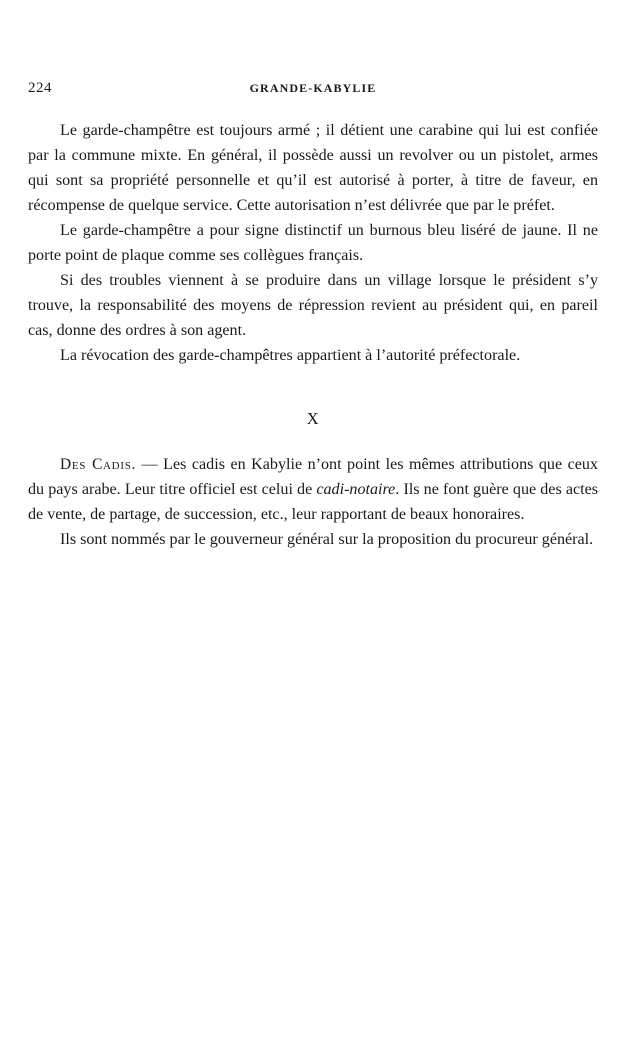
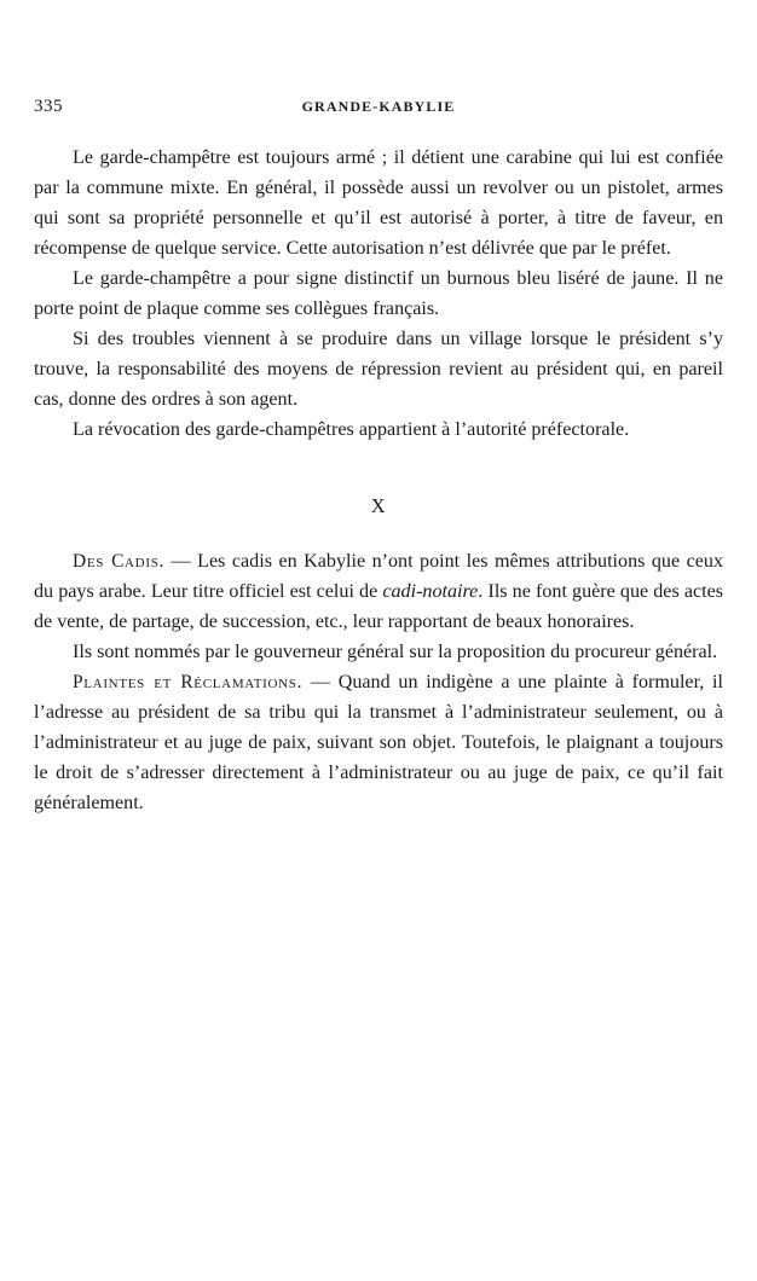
- 224
+ 335
  GRANDE-KABYLIE
  Le garde-champêtre est toujours armé ; il détient une carabine qui lui est confiée par la commune mixte. En général, il possède aussi un revolver ou un pistolet, armes qui sont sa propriété personnelle et qu’il est autorisé à porter, à titre de faveur, en récompense de quelque service. Cette autorisation n’est délivrée que par le préfet.
  Le garde-champêtre a pour signe distinctif un burnous bleu liséré de jaune. Il ne porte point de plaque comme ses collègues français.
  Si des troubles viennent à se produire dans un village lorsque le président s’y trouve, la responsabilité des moyens de répression revient au président qui, en pareil cas, donne des ordres à son agent.
  La révocation des garde-champêtres appartient à l’autorité préfectorale.
  X
  Des Cadis. — Les cadis en Kabylie n’ont point les mêmes attributions que ceux du pays arabe. Leur titre officiel est celui de cadi-notaire. Ils ne font guère que des actes de vente, de partage, de succession, etc., leur rapportant de beaux honoraires.
  Ils sont nommés par le gouverneur général sur la proposition du procureur général.
+ Plaintes et Réclamations. — Quand un indigène a une plainte à formuler, il l’adresse au président de sa tribu qui la transmet à l’administrateur seulement, ou à l’administrateur et au juge de paix, suivant son objet. Toutefois, le plaignant a toujours le droit de s’adresser directement à l’administrateur ou au juge de paix, ce qu’il fait généralement.
